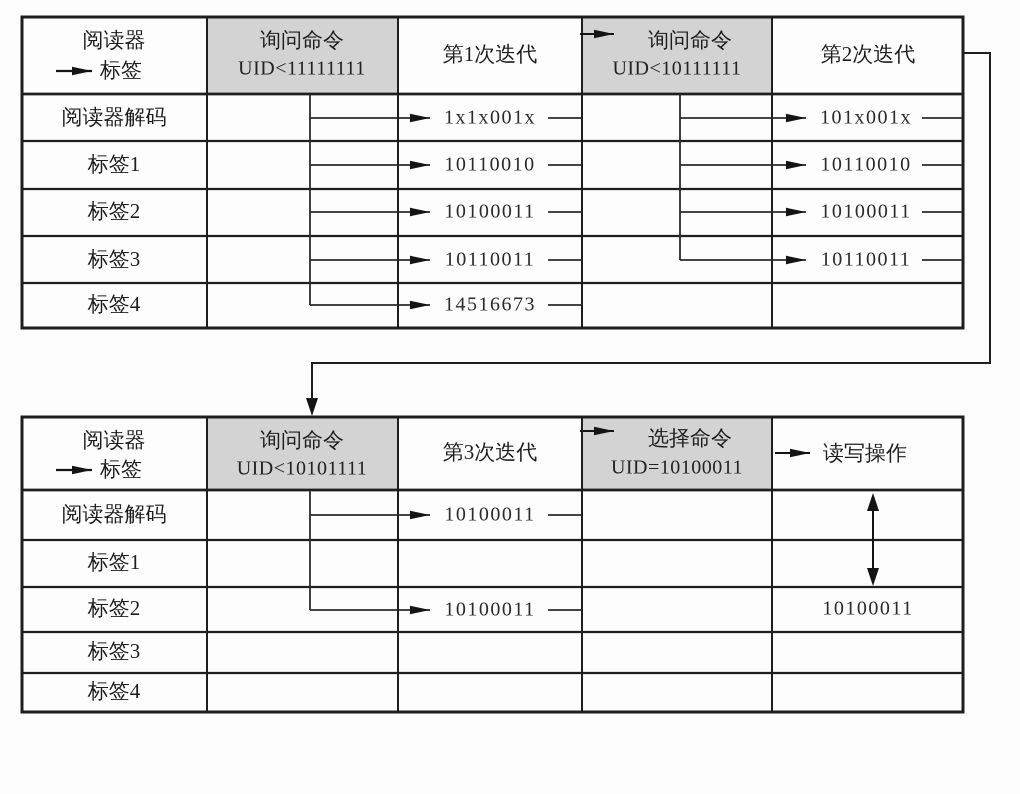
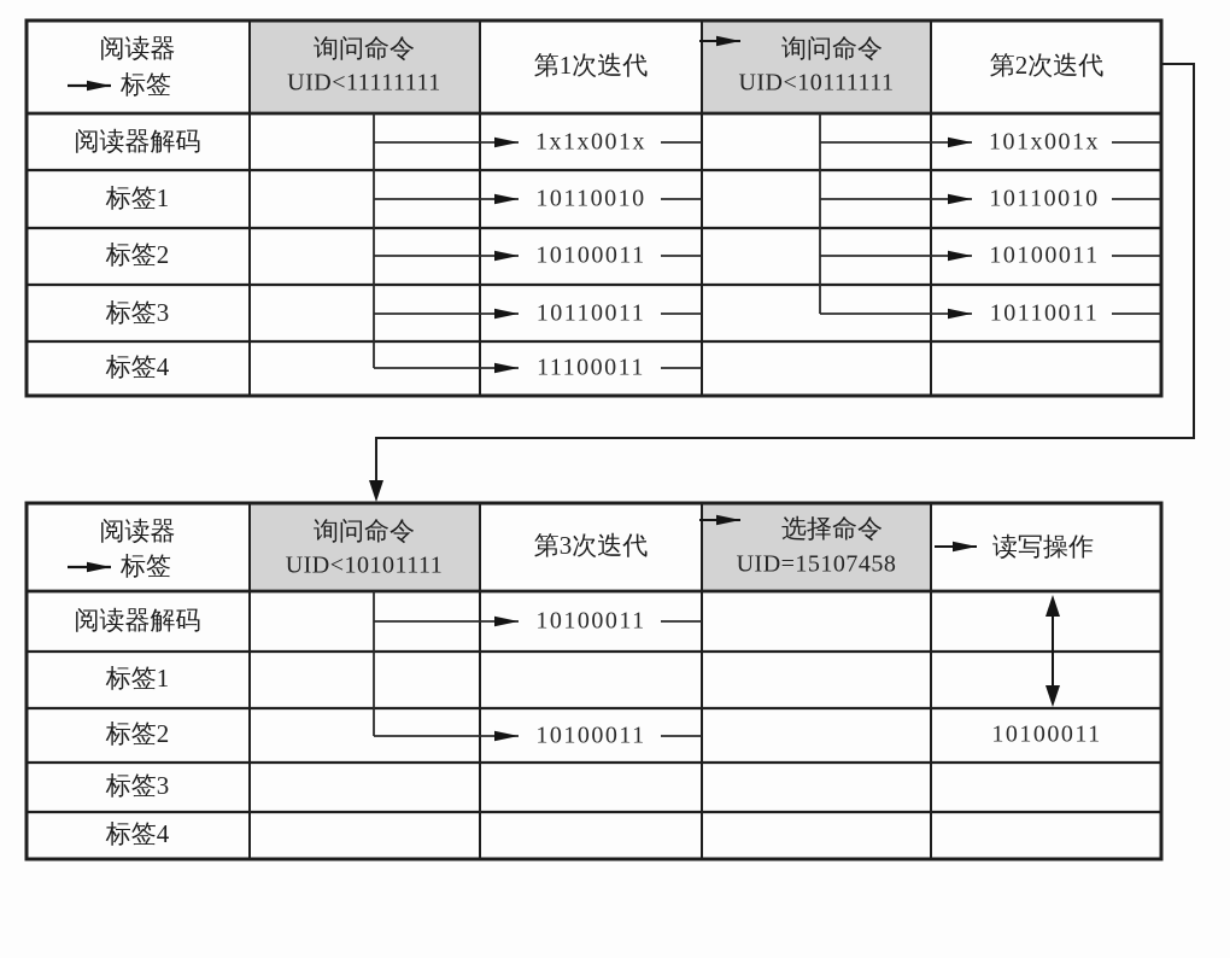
  阅读器
  标签
  询问命令
  UID<11111111
  第1次迭代
  询问命令
  UID<10111111
  第2次迭代
  阅读器解码
  标签1
  标签2
  标签3
  标签4
  1x1x001x
  10110010
  10100011
  10110011
- 14516673
+ 11100011
  101x001x
  10110010
  10100011
  10110011
  阅读器
  标签
  询问命令
  UID<10101111
  第3次迭代
  选择命令
- UID=10100011
+ UID=15107458
  读写操作
  阅读器解码
  标签1
  标签2
  标签3
  标签4
  10100011
  10100011
  10100011
